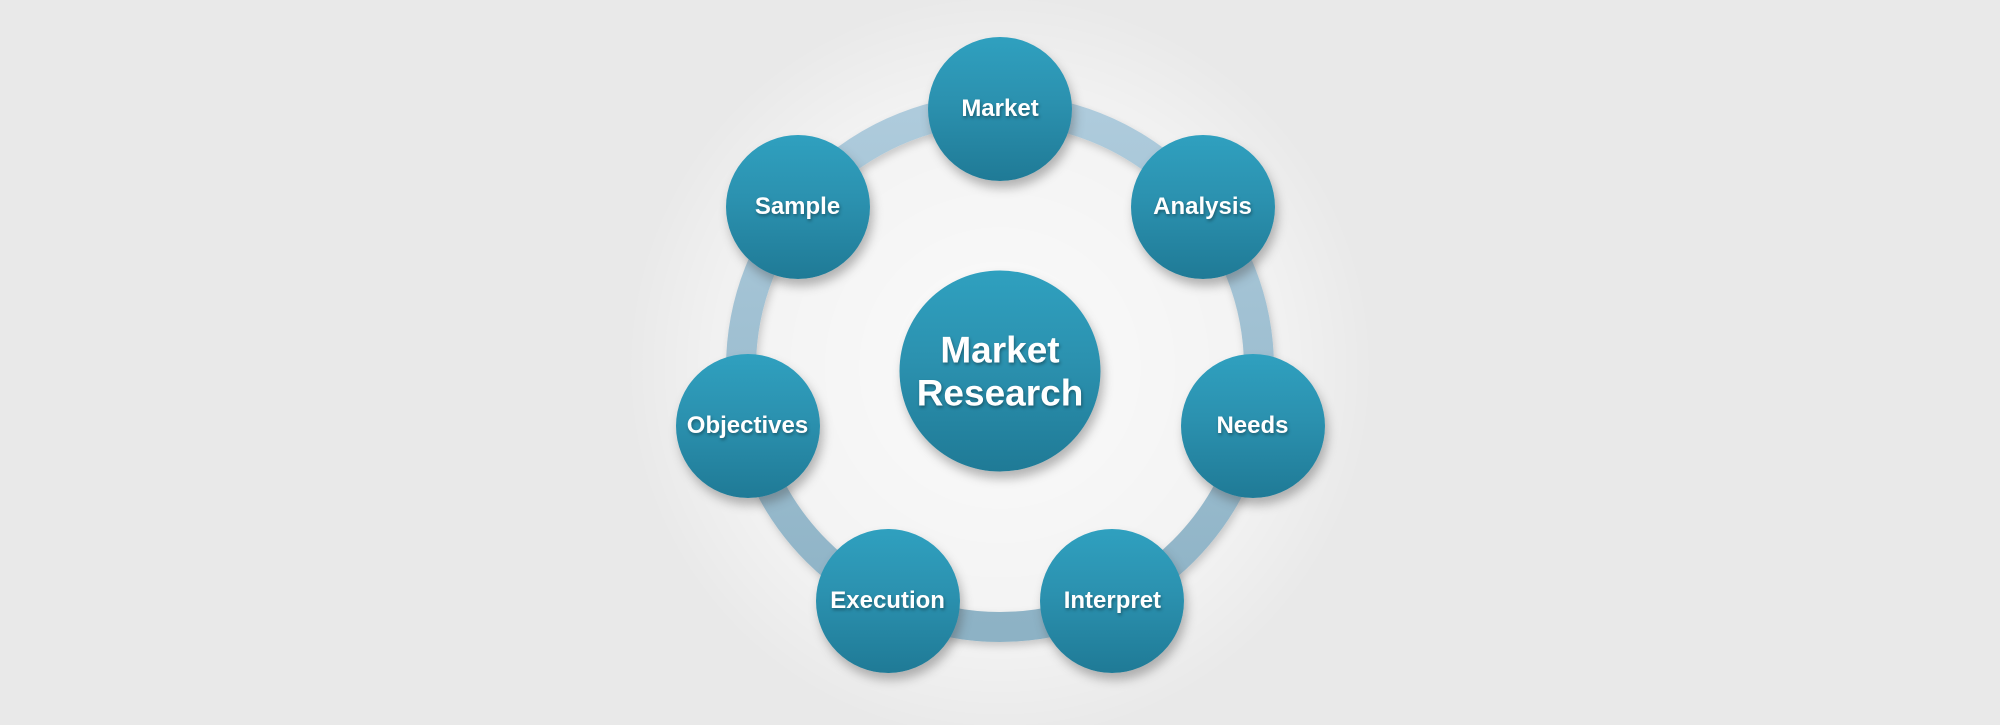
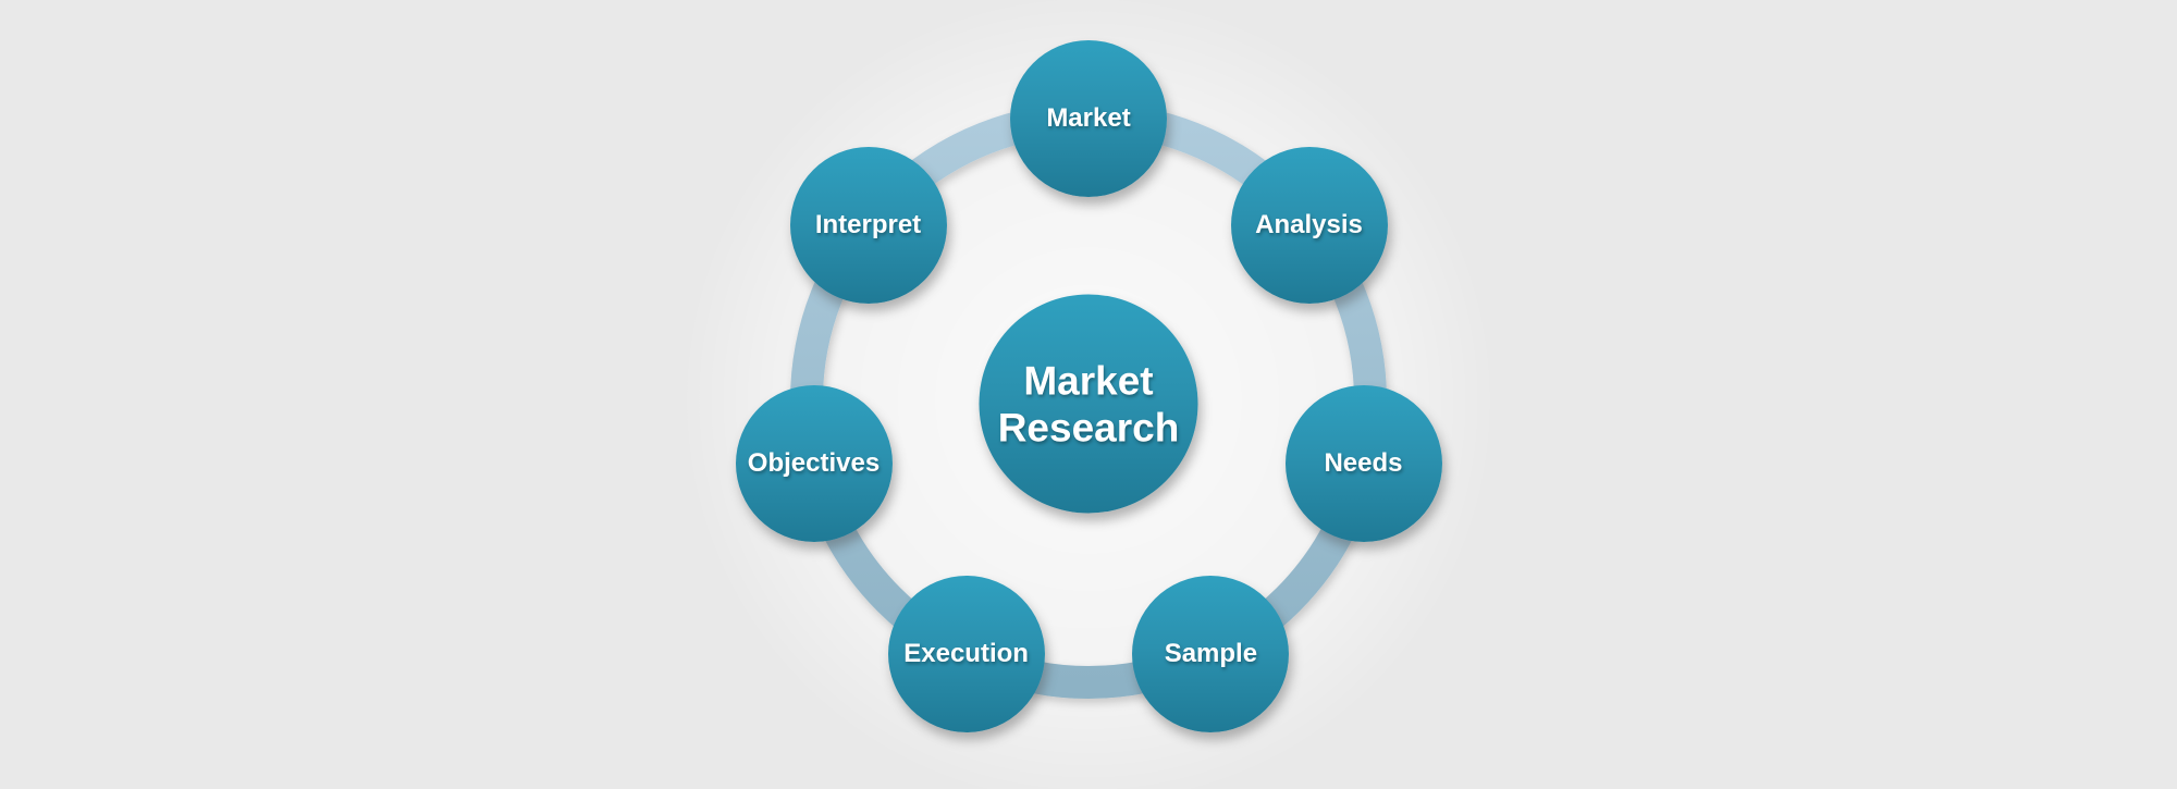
  Market
  Research
  Market
  Analysis
  Needs
- Interpret
+ Sample
  Execution
  Objectives
- Sample
+ Interpret
